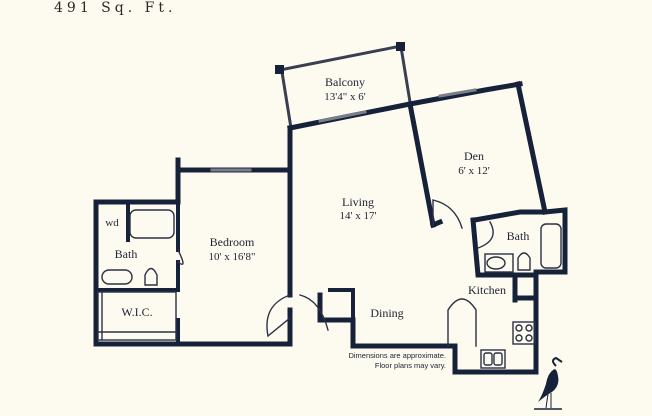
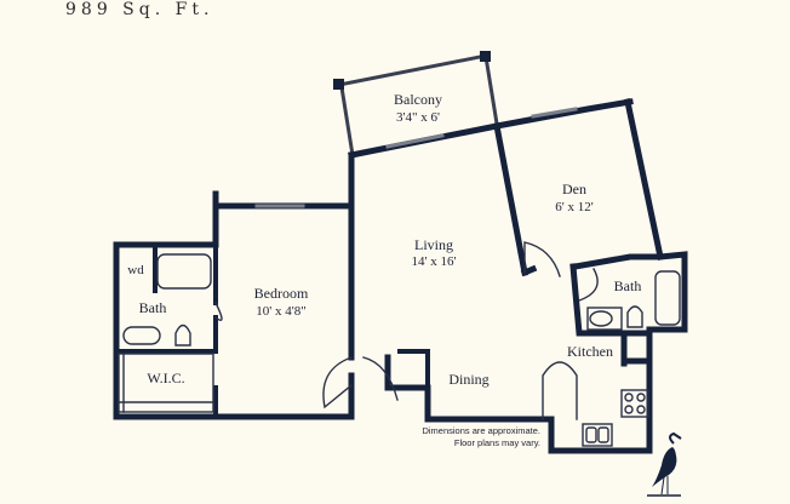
- 491 Sq. Ft.
+ 989 Sq. Ft.
  Balcony
- 13'4" x 6'
+ 3'4" x 6'
  Den
  6' x 12'
  Living
- 14' x 17'
+ 14' x 16'
  Bedroom
- 10' x 16'8"
+ 10' x 4'8"
  Bath
  wd
  W.I.C.
  Bath
  Kitchen
  Dining
  Dimensions are approximate.
  Floor plans may vary.
